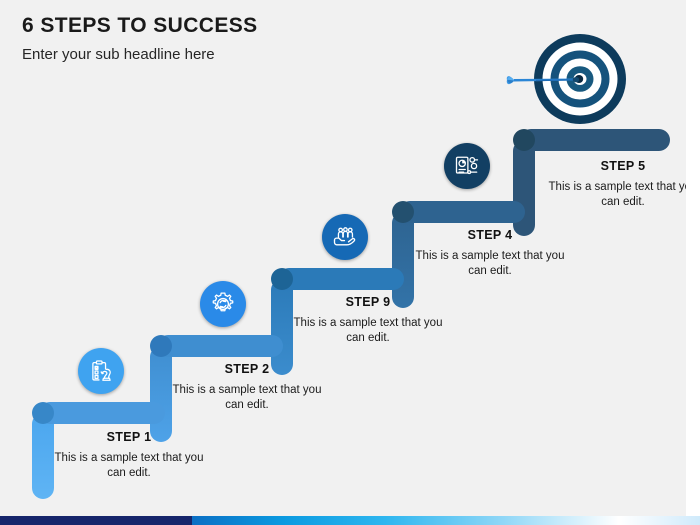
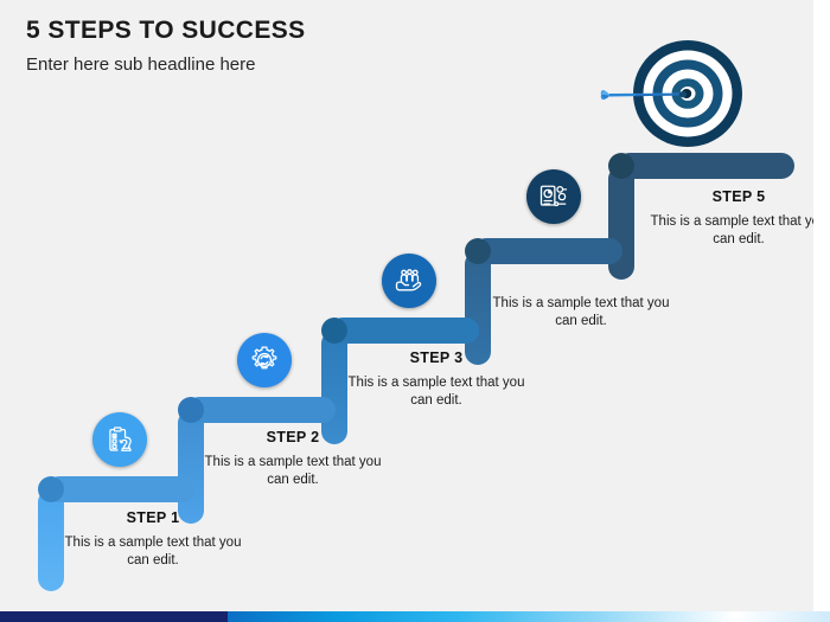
- 6 STEPS TO SUCCESS
+ 5 STEPS TO SUCCESS
- Enter your sub headline here
+ Enter here sub headline here
  STEP 5
  This is a sample text that y can edit.
- STEP 4
  This is a sample text that you can edit.
- STEP 9
+ STEP 3
  This is a sample text that you can edit.
  STEP 2
  This is a sample text that you can edit.
  STEP 1
  This is a sample text that you can edit.
